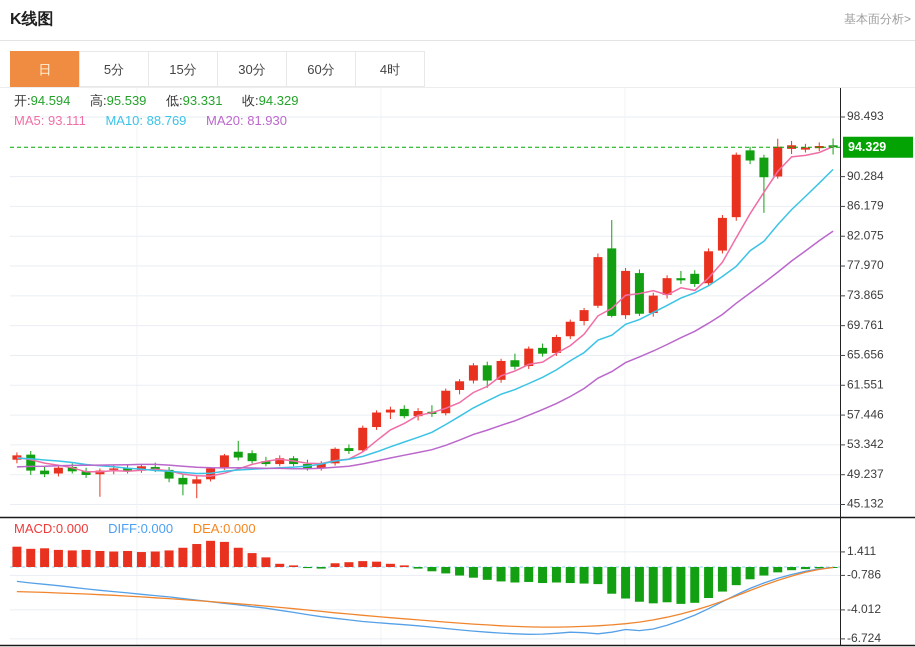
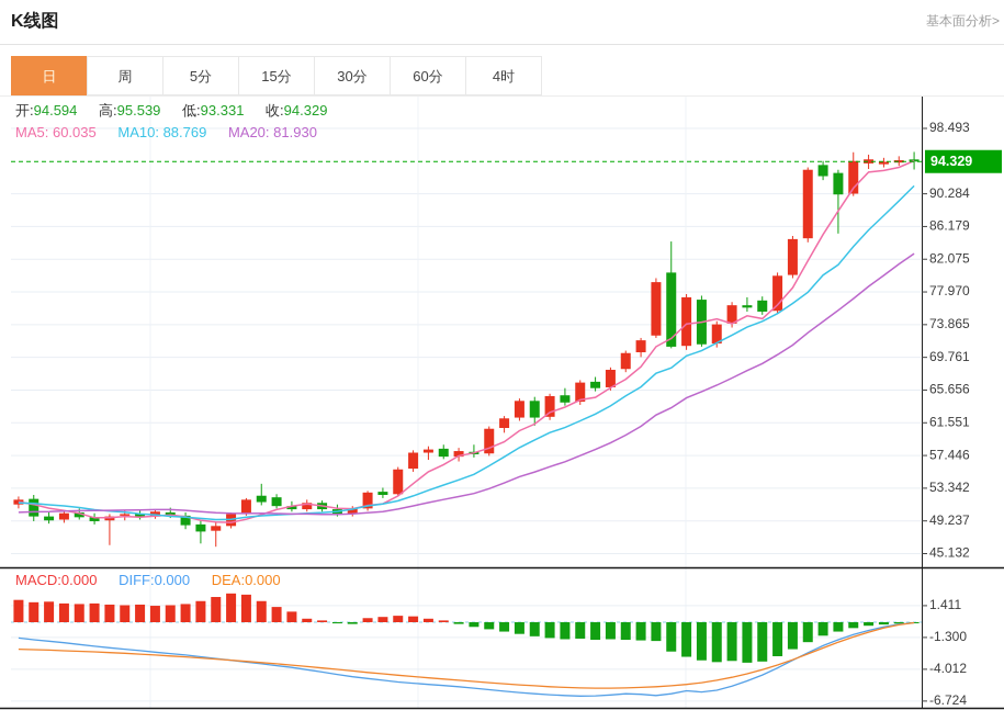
  K线图
  基本面分析>
  日
+ 周
  5分
  15分
  30分
  60分
  4时
  98.493
  90.284
  86.179
  82.075
  77.970
  73.865
  69.761
  65.656
  61.551
  57.446
  53.342
  49.237
  45.132
  1.411
- -0.786
+ -1.300
  -4.012
  -6.724
  94.329
  开:94.594 高:95.539 低:93.331 收:94.329
- MA5: 93.111 MA10: 88.769 MA20: 81.930
+ MA5: 60.035 MA10: 88.769 MA20: 81.930
  MACD:0.000 DIFF:0.000 DEA:0.000
